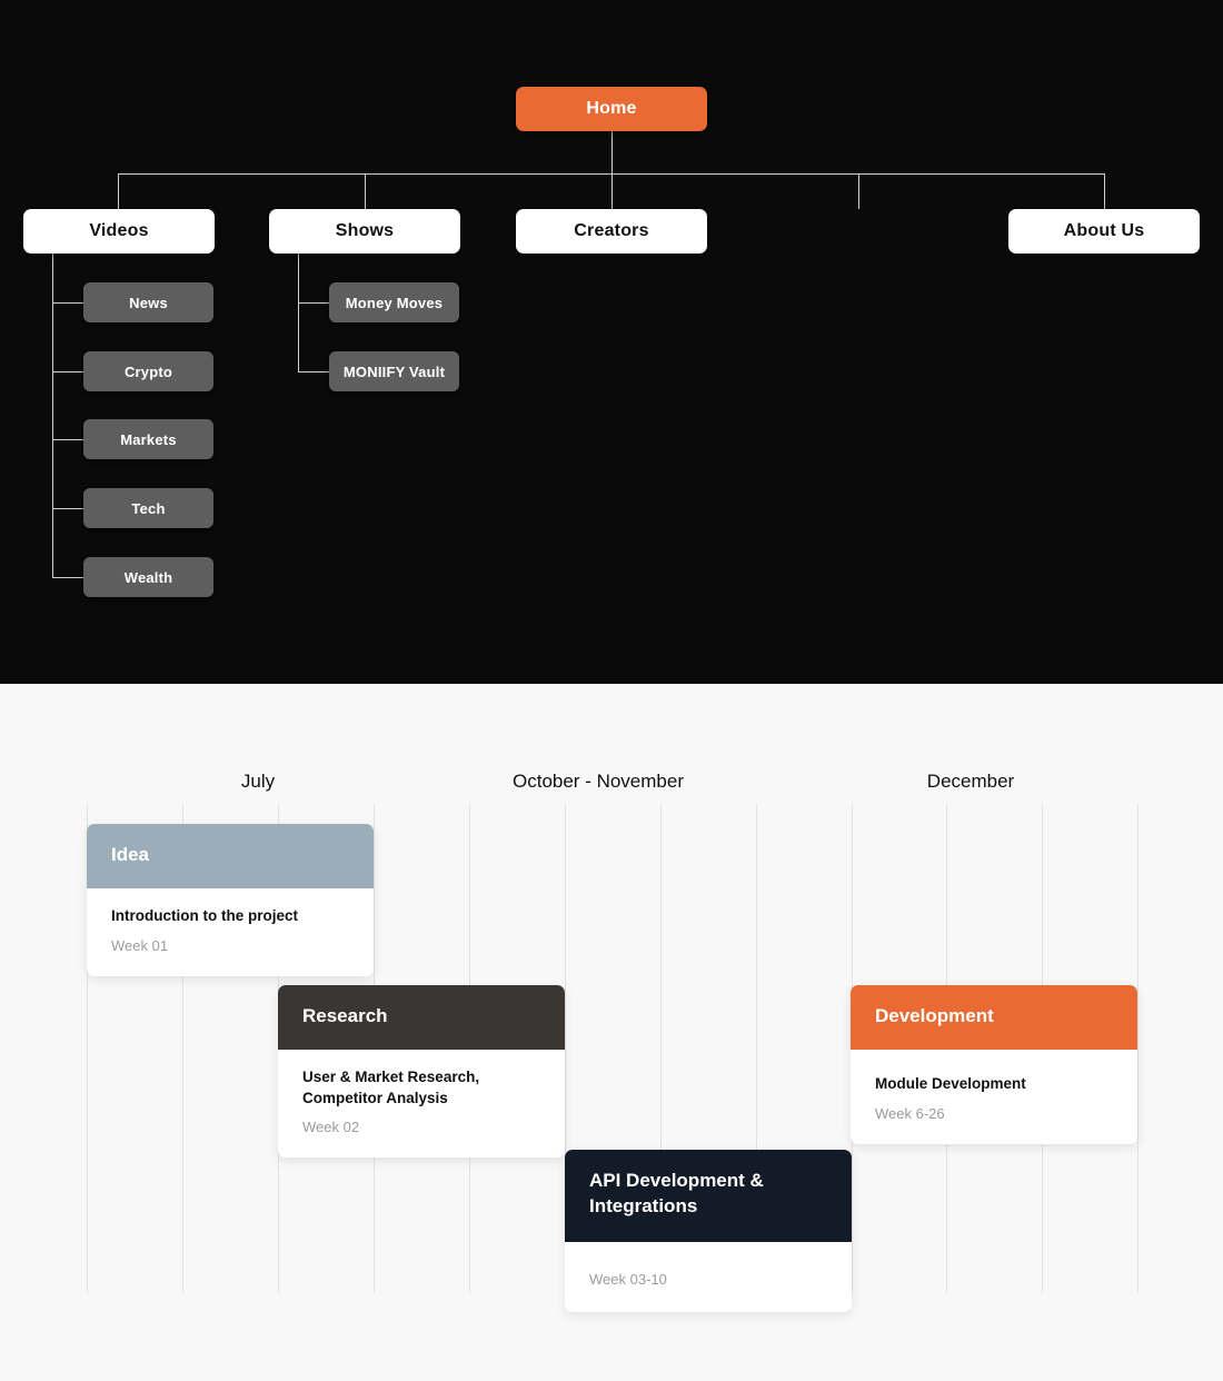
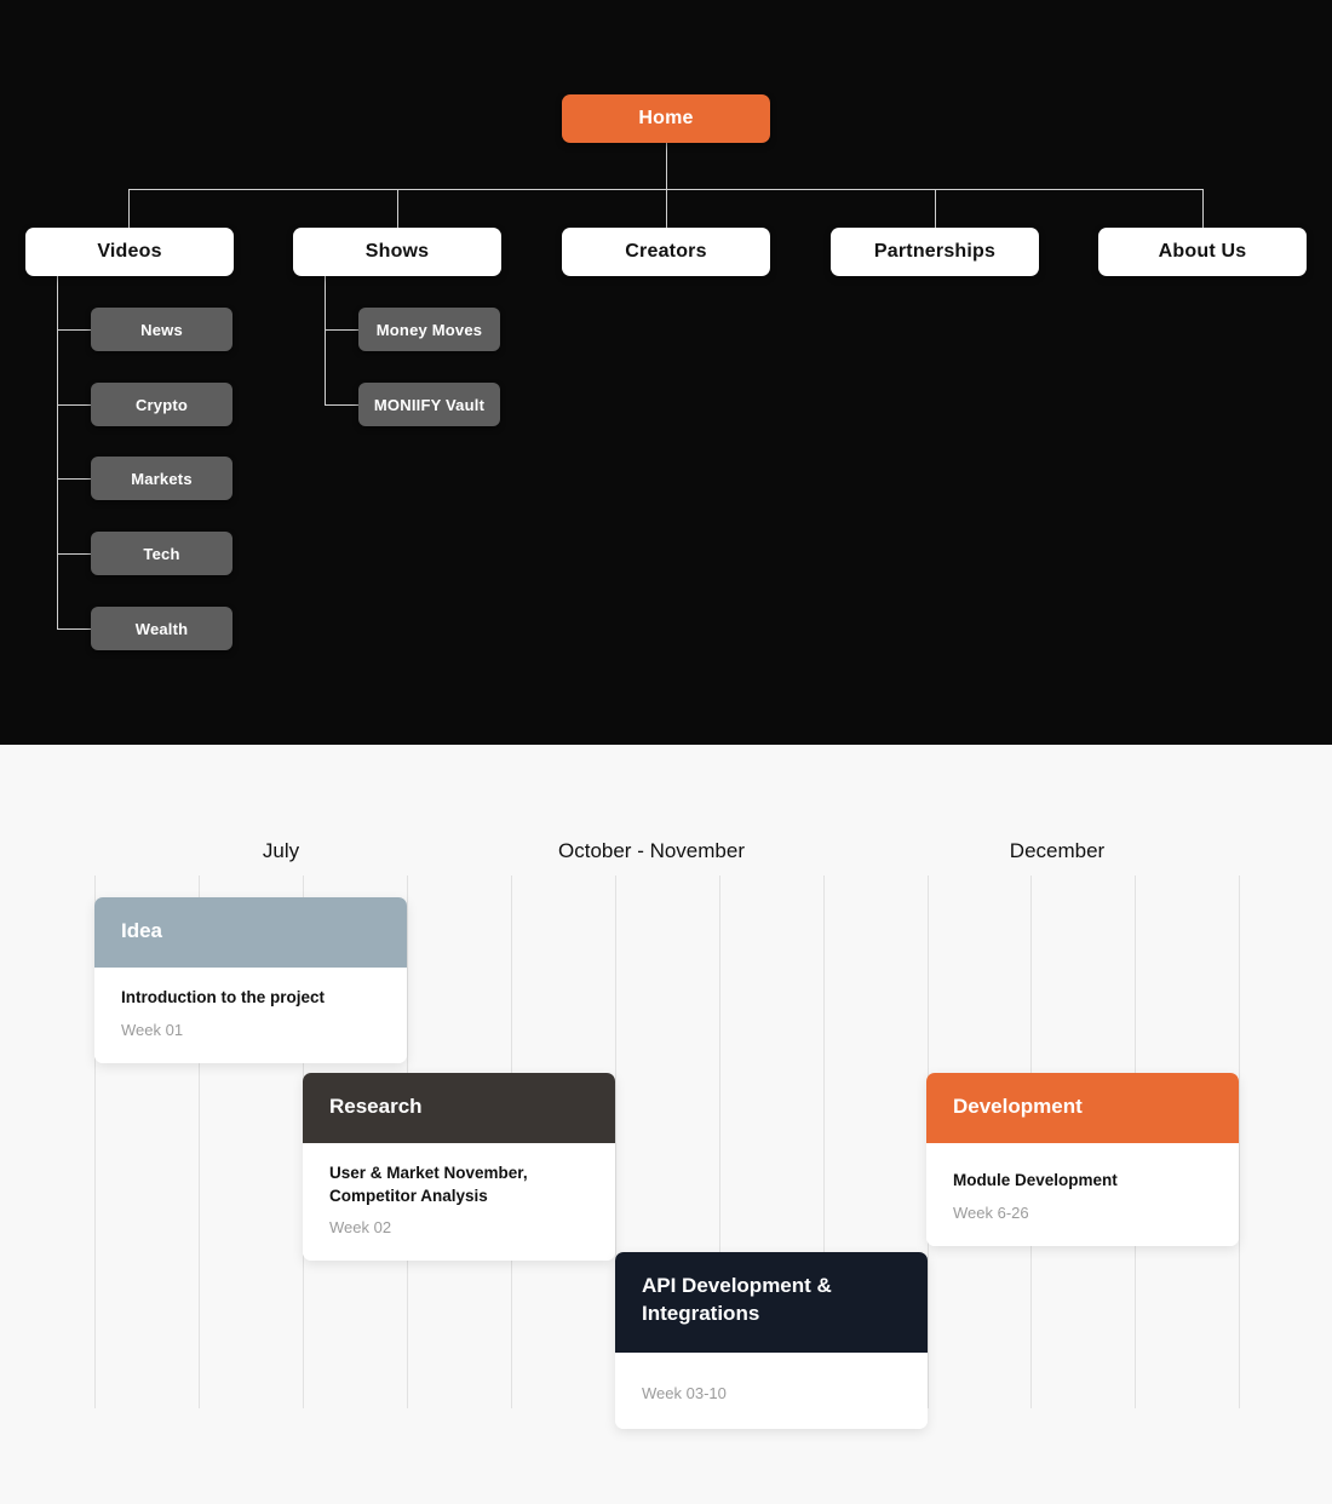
  Home
  Videos
  Shows
  Creators
+ Partnerships
  About Us
  News
  Crypto
  Markets
  Tech
  Wealth
  Money Moves
  MONIIFY Vault
  July
  October - November
  December
  Idea
  Introduction to the project
  Week 01
  Research
- User & Market Research, Competitor Analysis
+ User & Market November, Competitor Analysis
  Week 02
  API Development & Integrations
  Week 03-10
  Development
  Module Development
  Week 6-26
